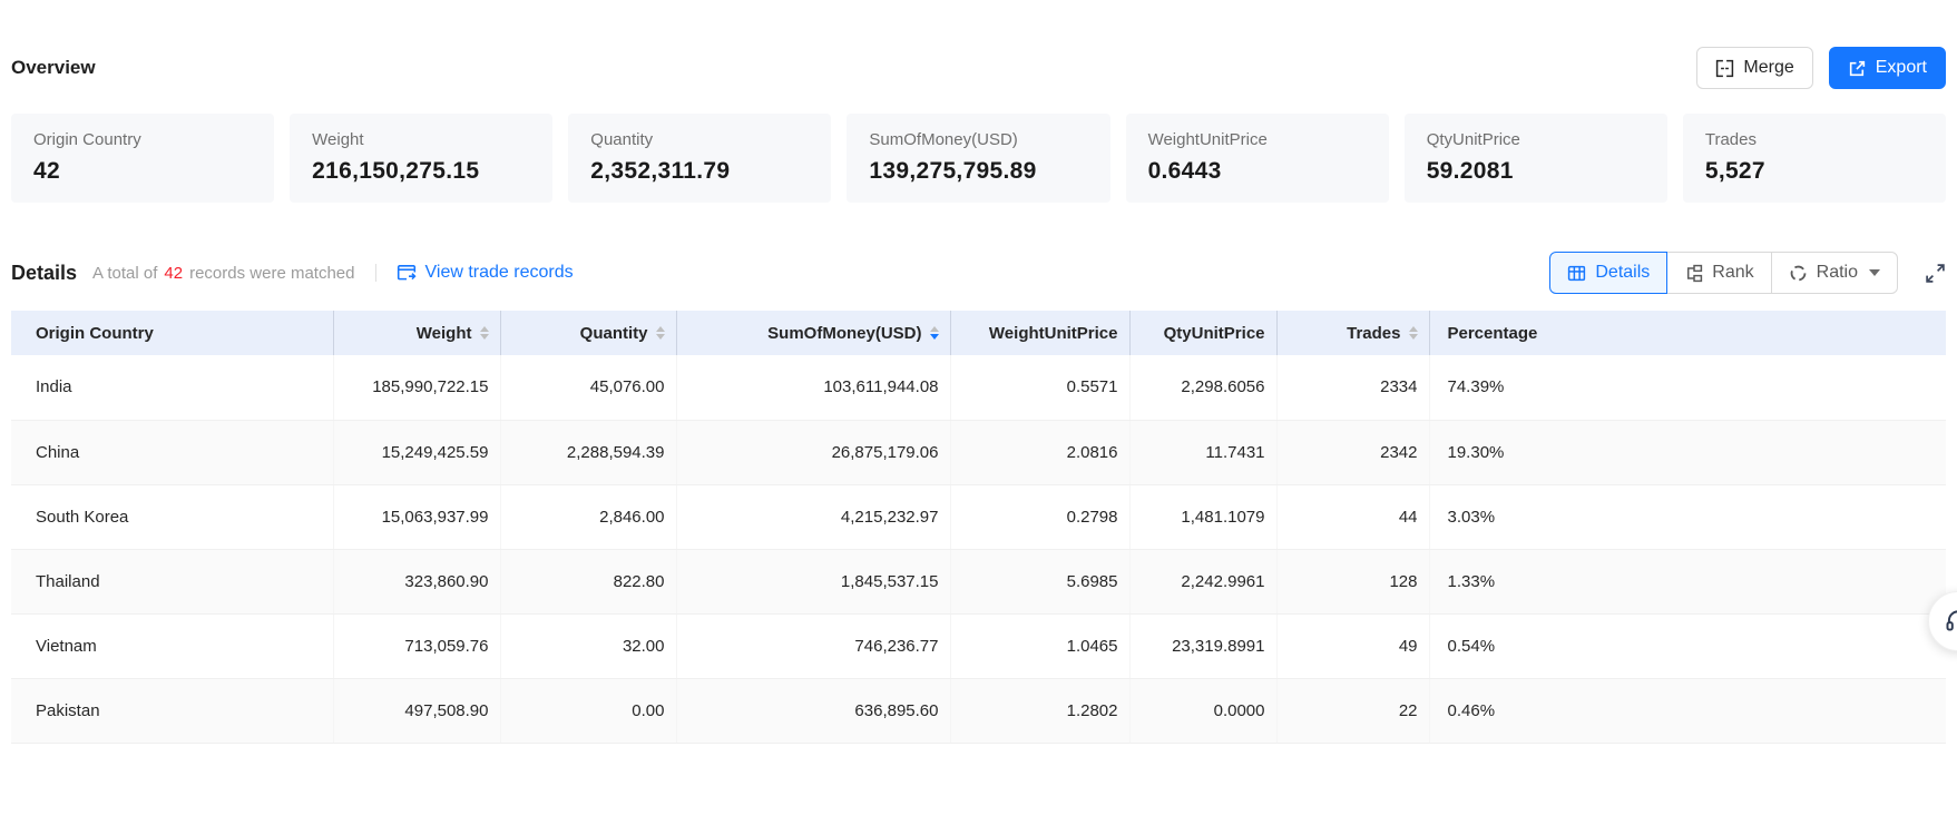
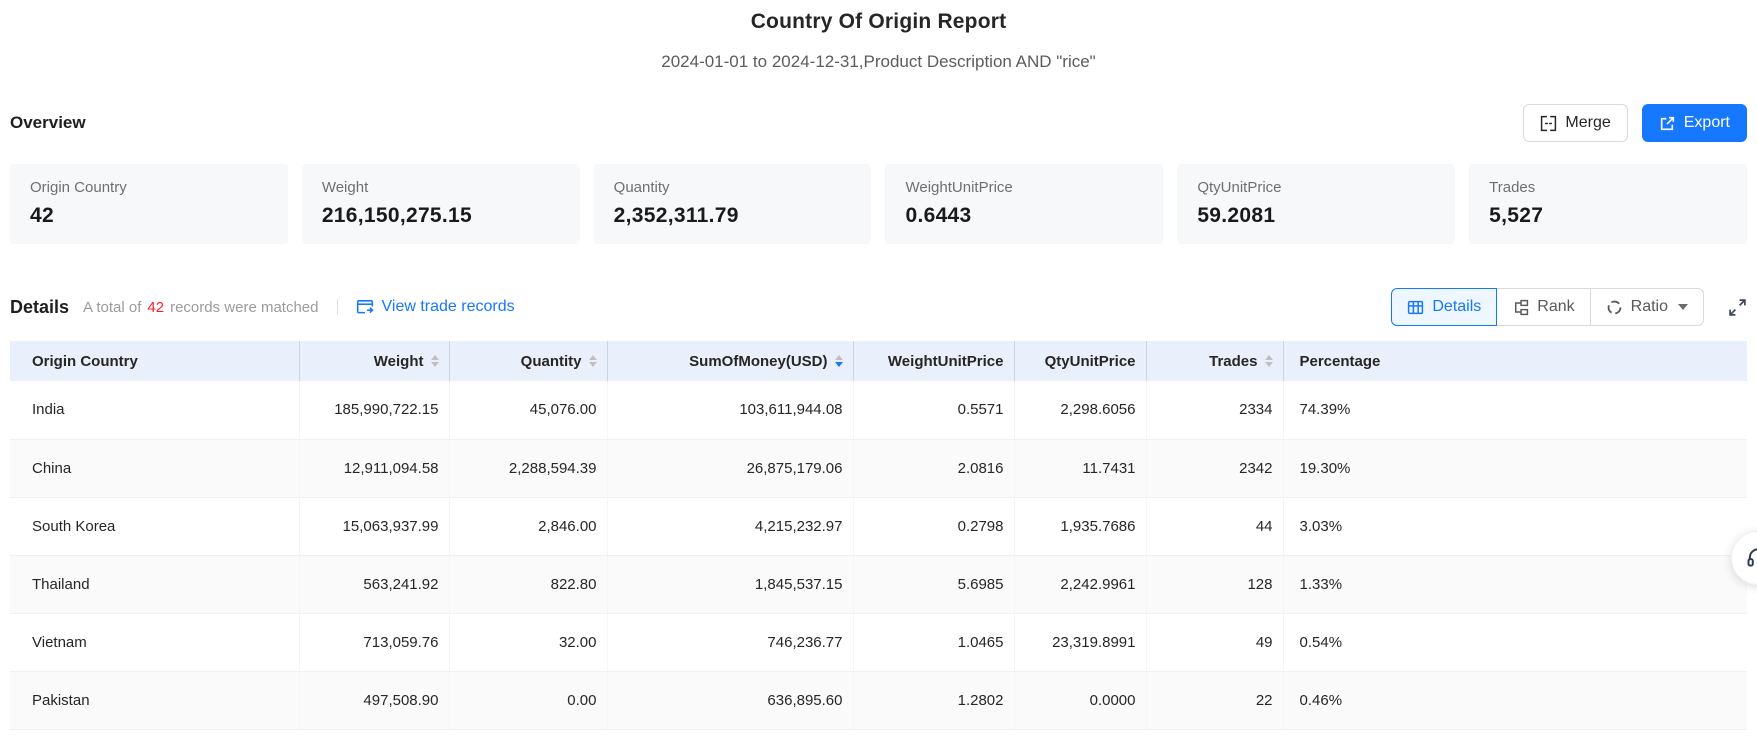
+ Country Of Origin Report
+ 2024-01-01 to 2024-12-31,Product Description AND "rice"
  Overview
  Merge
  Export
  Origin Country
  42
  Weight
  216,150,275.15
  Quantity
  2,352,311.79
- SumOfMoney(USD)
- 139,275,795.89
  WeightUnitPrice
  0.6443
  QtyUnitPrice
  59.2081
  Trades
  5,527
  Details
  A total of
  42
  records were matched
  View trade records
  Details
  Rank
  Ratio
  Origin Country	Weight	Quantity	SumOfMoney(USD)	WeightUnitPrice	QtyUnitPrice	Trades	Percentage
  India	185,990,722.15	45,076.00	103,611,944.08	0.5571	2,298.6056	2334	74.39%
- China	15,249,425.59	2,288,594.39	26,875,179.06	2.0816	11.7431	2342	19.30%
+ China	12,911,094.58	2,288,594.39	26,875,179.06	2.0816	11.7431	2342	19.30%
- South Korea	15,063,937.99	2,846.00	4,215,232.97	0.2798	1,481.1079	44	3.03%
+ South Korea	15,063,937.99	2,846.00	4,215,232.97	0.2798	1,935.7686	44	3.03%
- Thailand	323,860.90	822.80	1,845,537.15	5.6985	2,242.9961	128	1.33%
+ Thailand	563,241.92	822.80	1,845,537.15	5.6985	2,242.9961	128	1.33%
  Vietnam	713,059.76	32.00	746,236.77	1.0465	23,319.8991	49	0.54%
  Pakistan	497,508.90	0.00	636,895.60	1.2802	0.0000	22	0.46%
